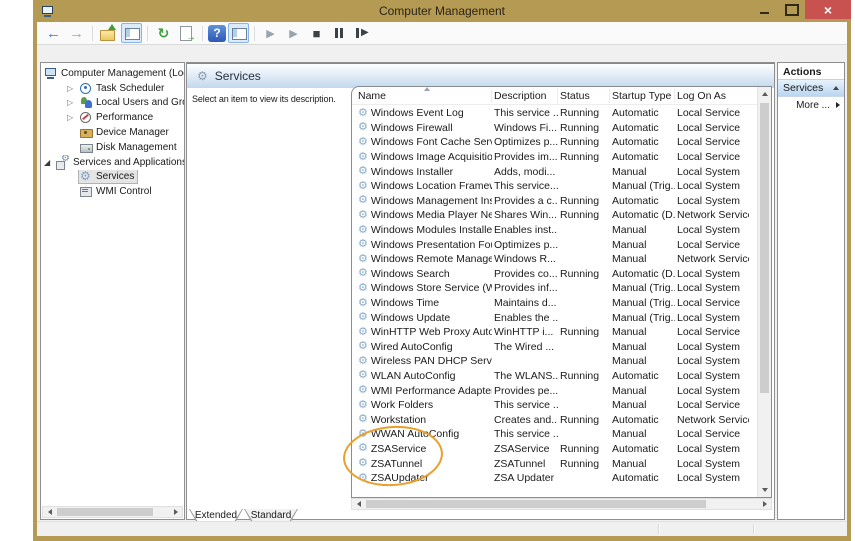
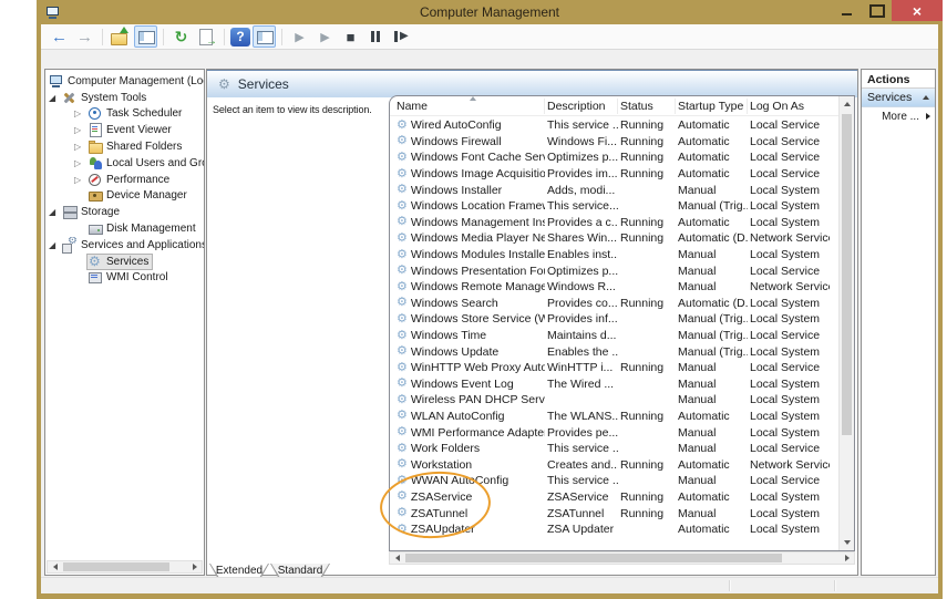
  Computer Management
  Computer Management (Lo
+ System Tools
  Task Scheduler
+ Event Viewer
+ Shared Folders
  Local Users and Gr
  Performance
  Device Manager
+ Storage
  Disk Management
  Services and Application
  Services
  WMI Control
  Services
  Select an item to view its description.
  Name
  Description
  Status
  Startup Type
  Log On As
- Windows Event Log
+ Wired AutoConfig
  This service ..
  Running
  Automatic
  Local Service
  Windows Firewall
  Windows Fi...
  Running
  Automatic
  Local Service
  Windows Font Cache Ser
  Optimizes p...
  Running
  Automatic
  Local Service
  Windows Image Acquisitio
  Provides im...
  Running
  Automatic
  Local Service
  Windows Installer
  Adds, modi...
  Manual
  Local System
  Windows Location Frame
  This service...
  Manual (Trig..
  Local System
  Windows Management Ins
  Provides a c..
  Running
  Automatic
  Local System
  Windows Media Player Ne
  Shares Win...
  Running
  Automatic (D.
  Network Servic
  Windows Modules Installe
  Enables inst..
  Manual
  Local System
  Windows Presentation Fo
  Optimizes p...
  Manual
  Local Service
  Windows Remote Manage
  Windows R...
  Manual
  Network Servic
  Windows Search
  Provides co...
  Running
  Automatic (D.
  Local System
  Windows Store Service (W
  Provides inf...
  Manual (Trig..
  Local System
  Windows Time
  Maintains d...
  Manual (Trig..
  Local Service
  Windows Update
  Enables the ..
  Manual (Trig..
  Local System
  WinHTTP Web Proxy Auto
  WinHTTP i...
  Running
  Manual
  Local Service
- Wired AutoConfig
+ Windows Event Log
  The Wired ...
  Manual
  Local System
  Wireless PAN DHCP Serv
  Manual
  Local System
  WLAN AutoConfig
  The WLANS..
  Running
  Automatic
  Local System
  WMI Performance Adapte
  Provides pe...
  Manual
  Local System
  Work Folders
  This service ..
  Manual
  Local Service
  Workstation
  Creates and..
  Running
  Automatic
  Network Servic
  WWAN AutoConfig
  This service ..
  Manual
  Local Service
  ZSAService
  ZSAService
  Running
  Automatic
  Local System
  ZSATunnel
  ZSATunnel
  Running
  Manual
  Local System
  ZSAUpdater
  ZSA Updater
  Automatic
  Local System
  Extended
  Standard
  Actions
  Services
  More ...
